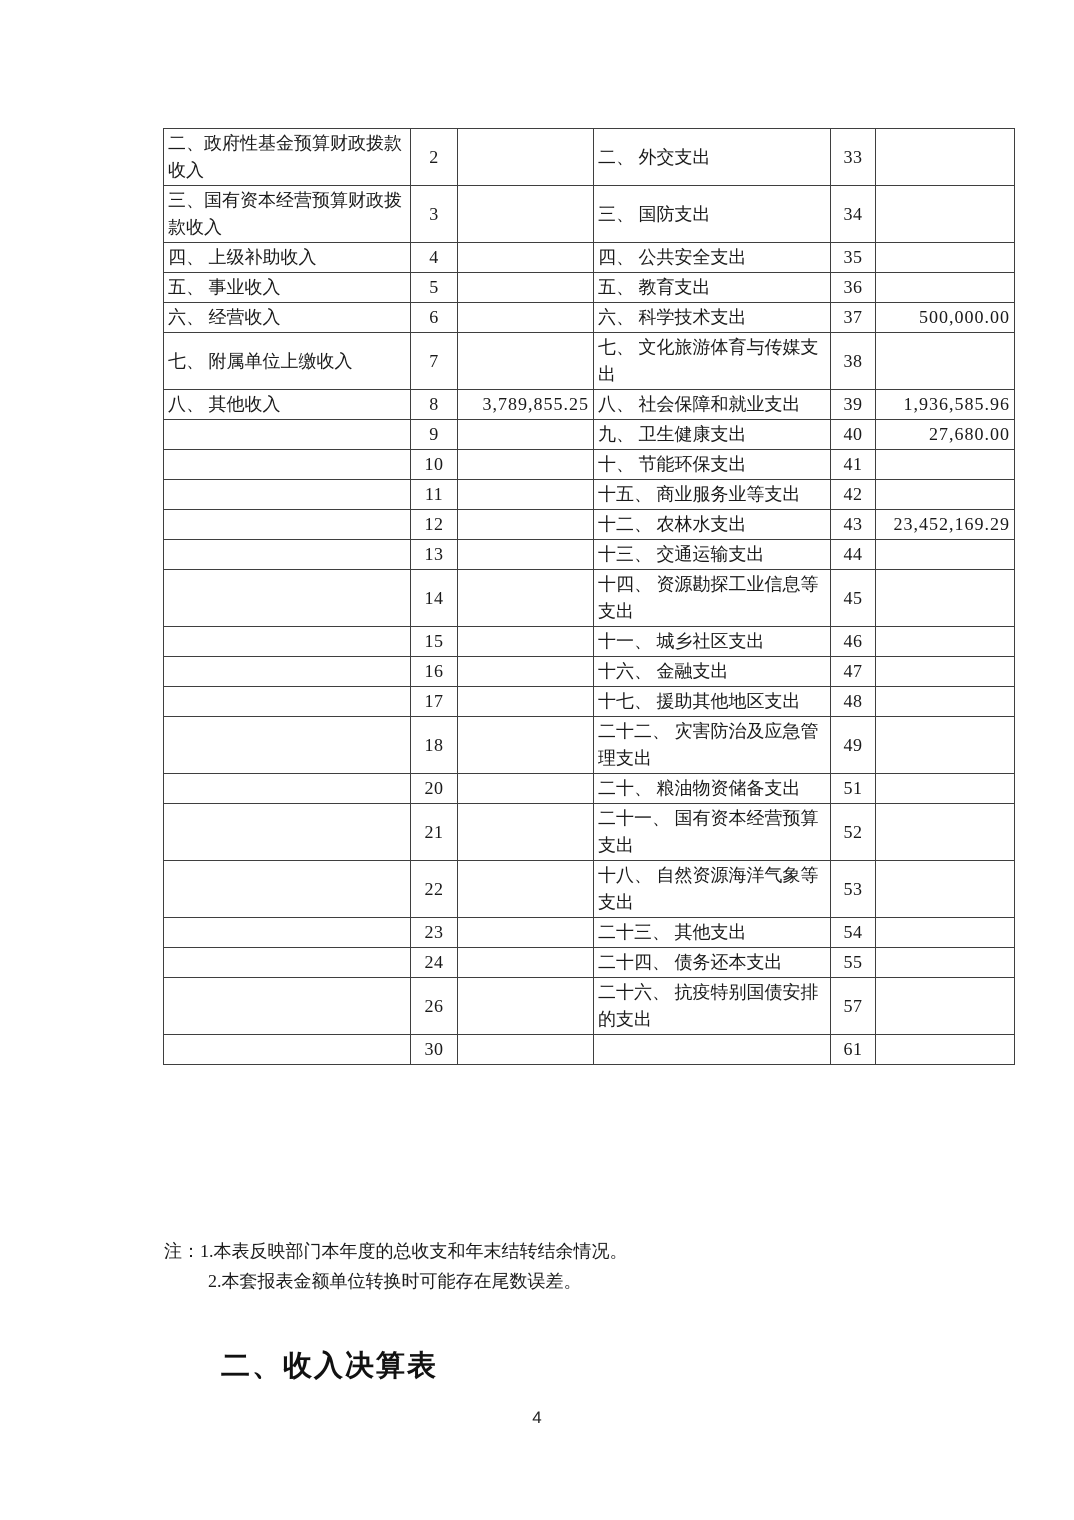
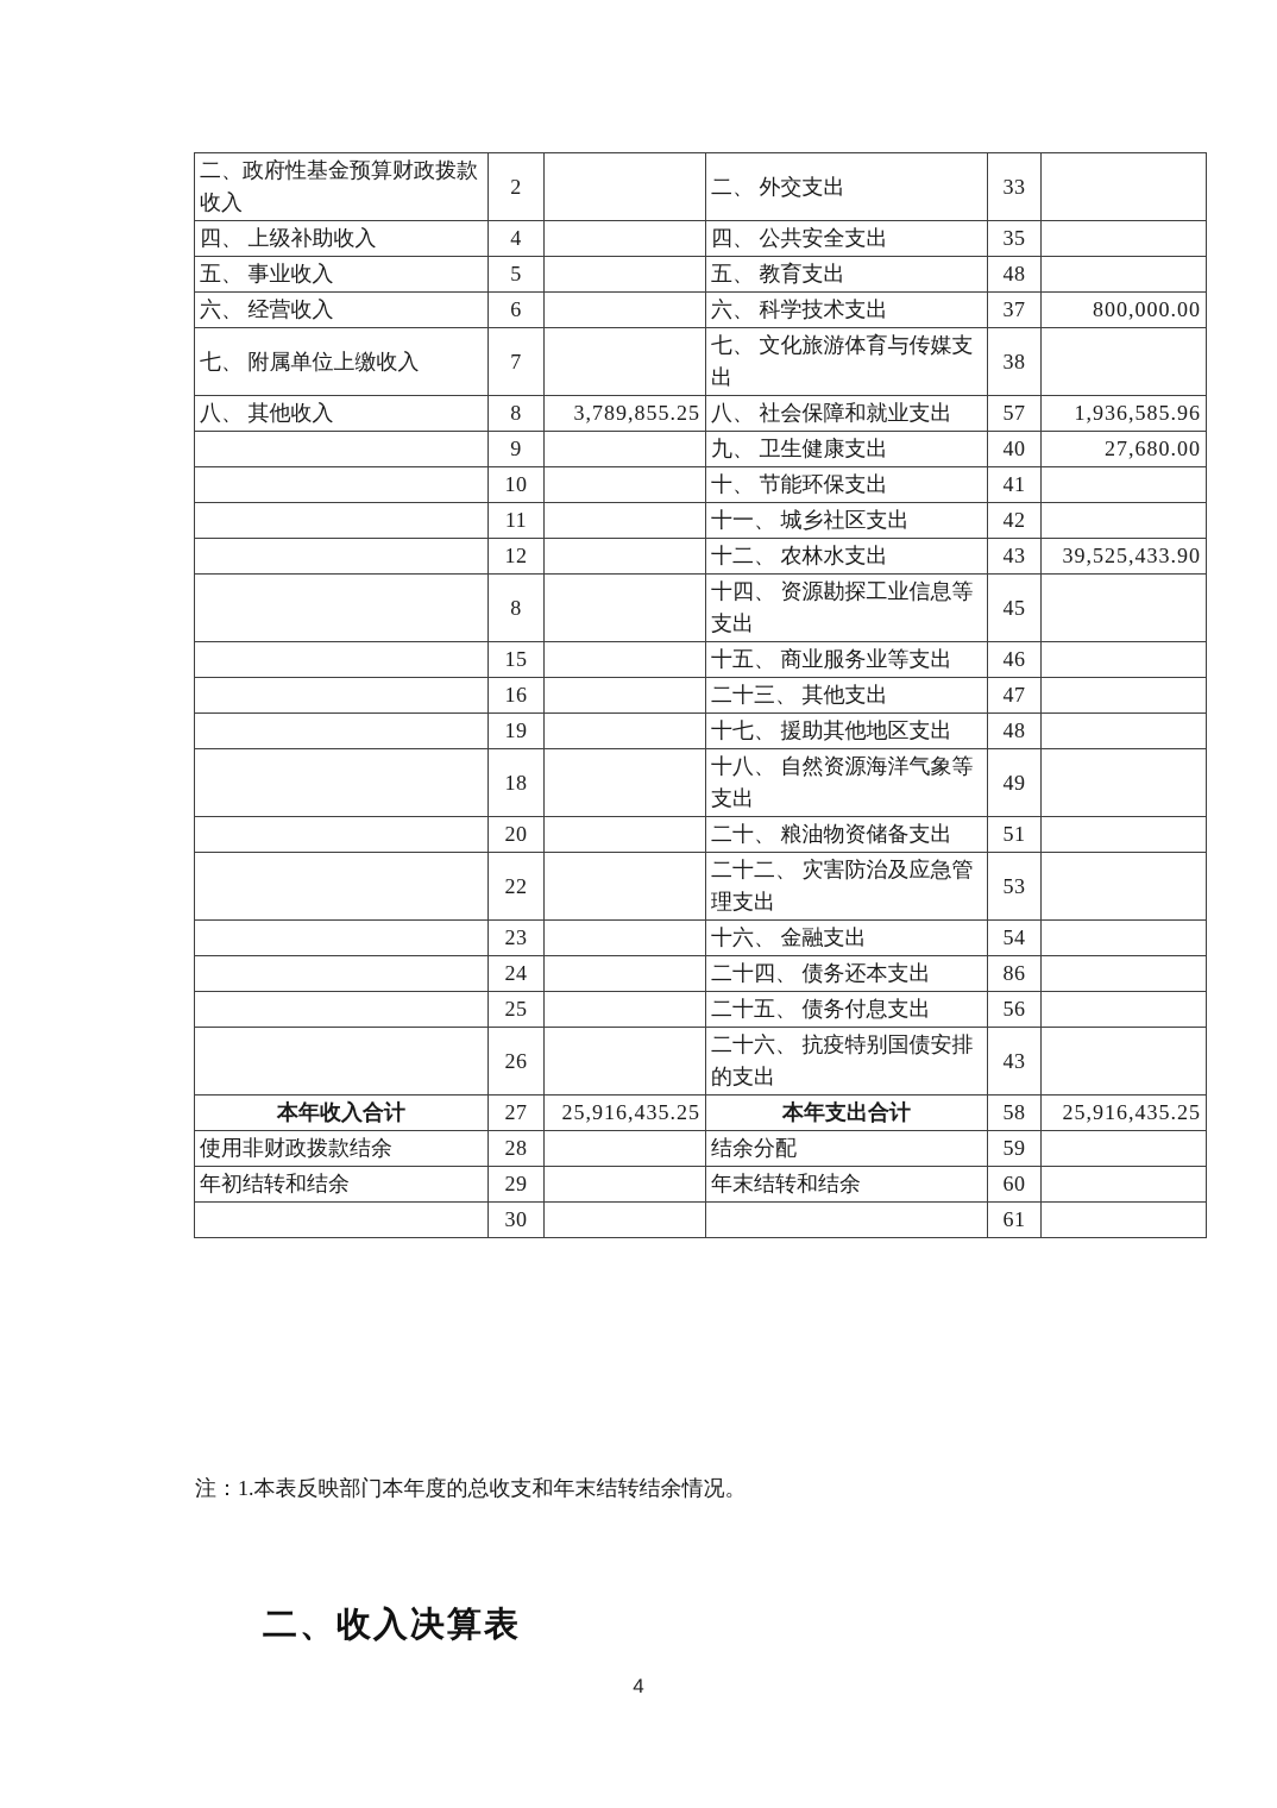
  二、政府性基金预算财政拨款收入	2		二、 外交支出	33
- 三、国有资本经营预算财政拨款收入	3		三、 国防支出	34
  四、 上级补助收入	4		四、 公共安全支出	35
- 五、 事业收入	5		五、 教育支出	36
+ 五、 事业收入	5		五、 教育支出	48
- 六、 经营收入	6		六、 科学技术支出	37	500,000.00
+ 六、 经营收入	6		六、 科学技术支出	37	800,000.00
  七、 附属单位上缴收入	7		七、 文化旅游体育与传媒支出	38
- 八、 其他收入	8	3,789,855.25	八、 社会保障和就业支出	39	1,936,585.96
+ 八、 其他收入	8	3,789,855.25	八、 社会保障和就业支出	57	1,936,585.96
  	9		九、 卫生健康支出	40	27,680.00
  	10		十、 节能环保支出	41
- 	11		十五、 商业服务业等支出	42
+ 	11		十一、 城乡社区支出	42
- 	12		十二、 农林水支出	43	23,452,169.29
+ 	12		十二、 农林水支出	43	39,525,433.90
- 	13		十三、 交通运输支出	44
- 	14		十四、 资源勘探工业信息等支出	45
+ 	8		十四、 资源勘探工业信息等支出	45
- 	15		十一、 城乡社区支出	46
+ 	15		十五、 商业服务业等支出	46
- 	16		十六、 金融支出	47
+ 	16		二十三、 其他支出	47
- 	17		十七、 援助其他地区支出	48
+ 	19		十七、 援助其他地区支出	48
- 	18		二十二、 灾害防治及应急管理支出	49
+ 	18		十八、 自然资源海洋气象等支出	49
  	20		二十、 粮油物资储备支出	51
- 	21		二十一、 国有资本经营预算支出	52
- 	22		十八、 自然资源海洋气象等支出	53
+ 	22		二十二、 灾害防治及应急管理支出	53
- 	23		二十三、 其他支出	54
+ 	23		十六、 金融支出	54
- 	24		二十四、 债务还本支出	55
+ 	24		二十四、 债务还本支出	86
+ 	25		二十五、 债务付息支出	56
- 	26		二十六、 抗疫特别国债安排的支出	57
+ 	26		二十六、 抗疫特别国债安排的支出	43
+ 本年收入合计	27	25,916,435.25	本年支出合计	58	25,916,435.25
+ 使用非财政拨款结余	28		结余分配	59
+ 年初结转和结余	29		年末结转和结余	60
  	30			61
  注：1.本表反映部门本年度的总收支和年末结转结余情况。
- 2.本套报表金额单位转换时可能存在尾数误差。
  二、收入决算表
  4
